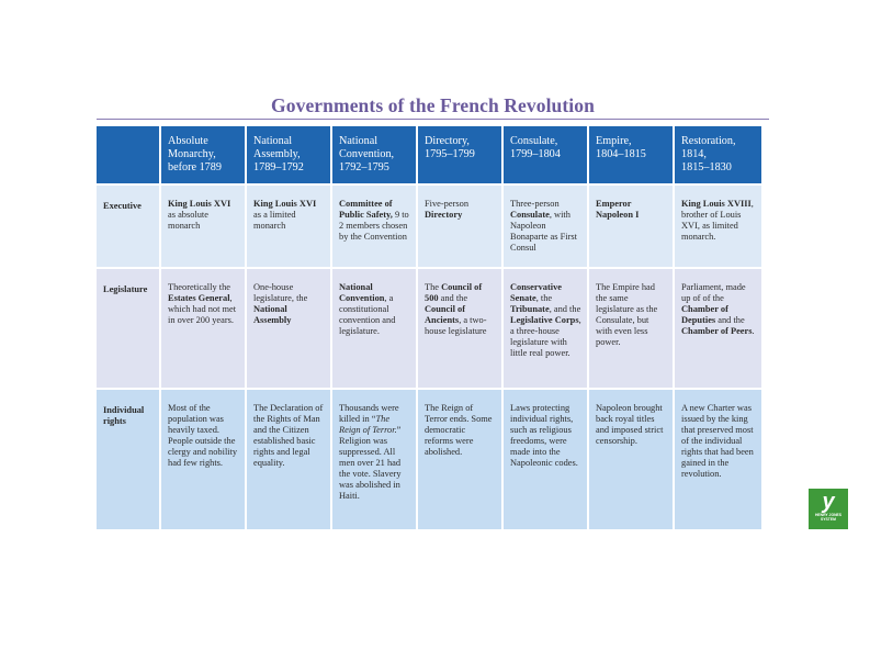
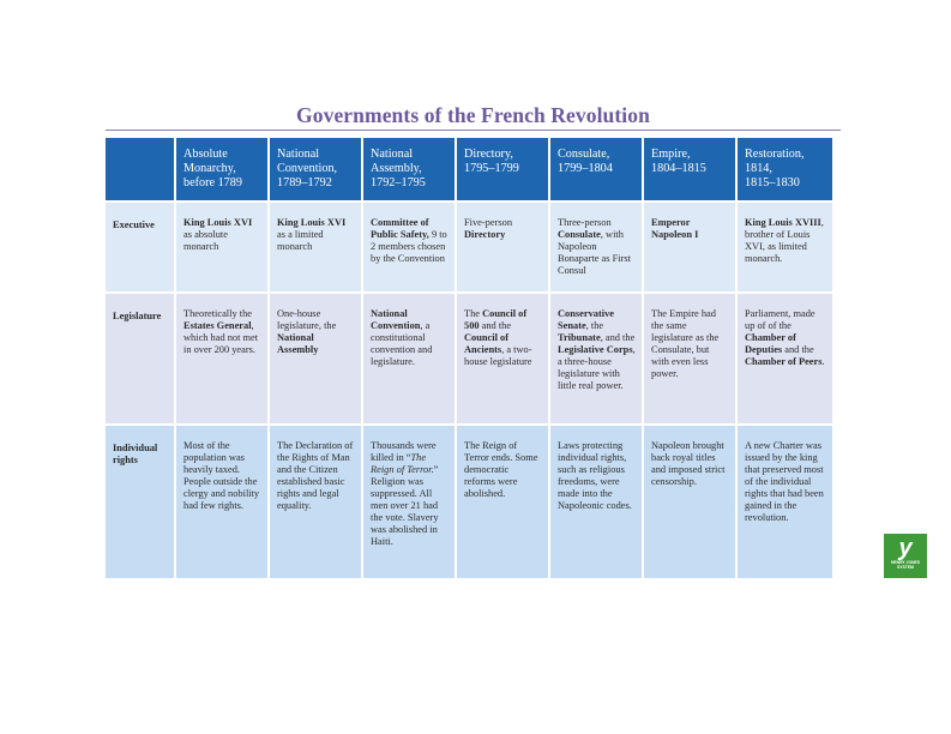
  Governments of the French Revolution
  Absolute
  Monarchy,
  before 1789
  National
- Assembly,
+ Convention,
  1789–1792
  National
- Convention,
+ Assembly,
  1792–1795
  Directory,
  1795–1799
  Consulate,
  1799–1804
  Empire,
  1804–1815
  Restoration,
  1814,
  1815–1830
  Executive
  King Louis XVI as absolute monarch
  King Louis XVI as a limited monarch
  Committee of Public Safety, 9 to 2 members chosen by the Convention
  Five-person Directory
  Three-person Consulate, with Napoleon Bonaparte as First Consul
  Emperor Napoleon I
  King Louis XVIII, brother of Louis XVI, as limited monarch.
  Legislature
  Theoretically the Estates General, which had not met in over 200 years.
  One-house legislature, the National Assembly
  National Convention, a constitutional convention and legislature.
  The Council of 500 and the Council of Ancients, a two-house legislature
  Conservative Senate, the Tribunate, and the Legislative Corps, a three-house legislature with little real power.
  The Empire had the same legislature as the Consulate, but with even less power.
  Parliament, made up of of the Chamber of Deputies and the Chamber of Peers.
  Individual rights
  Most of the population was heavily taxed. People outside the clergy and nobility had few rights.
  The Declaration of the Rights of Man and the Citizen established basic rights and legal equality.
  Thousands were killed in “The Reign of Terror.” Religion was suppressed. All men over 21 had the vote. Slavery was abolished in Haiti.
  The Reign of Terror ends. Some democratic reforms were abolished.
  Laws protecting individual rights, such as religious freedoms, were made into the Napoleonic codes.
  Napoleon brought back royal titles and imposed strict censorship.
  A new Charter was issued by the king that preserved most of the individual rights that had been gained in the revolution.
  y
